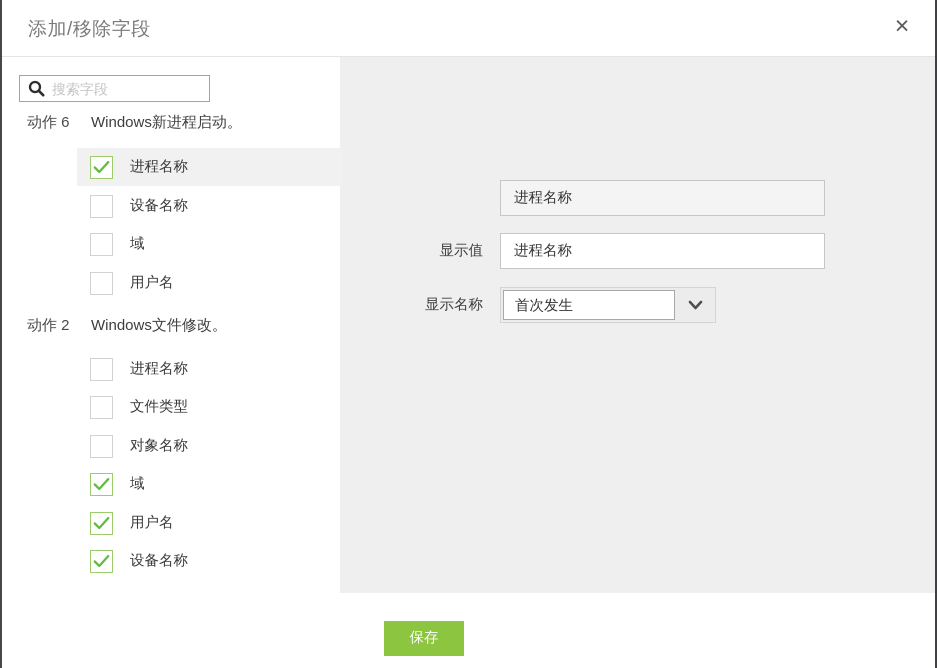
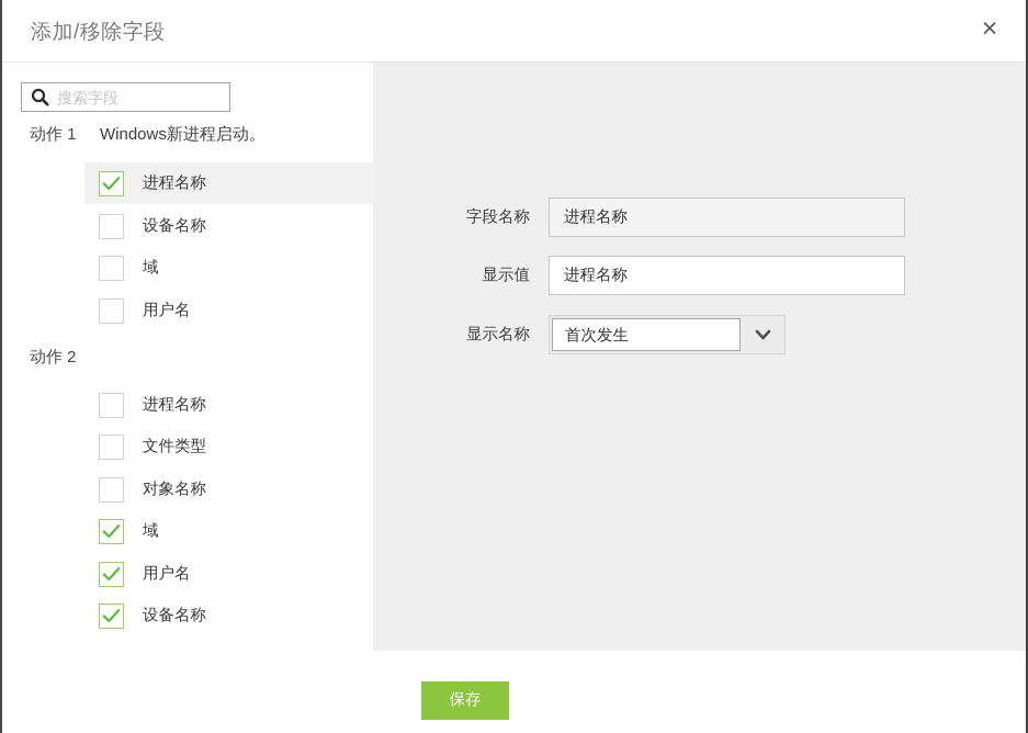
  添加/移除字段
  ×
  搜索字段
- 动作 6
+ 动作 1
  Windows新进程启动。
  进程名称
  设备名称
  域
  用户名
  动作 2
- Windows文件修改。
  进程名称
  文件类型
  对象名称
  域
  用户名
  设备名称
+ 字段名称
  进程名称
  显示值
  进程名称
  显示名称
  首次发生
  保存
